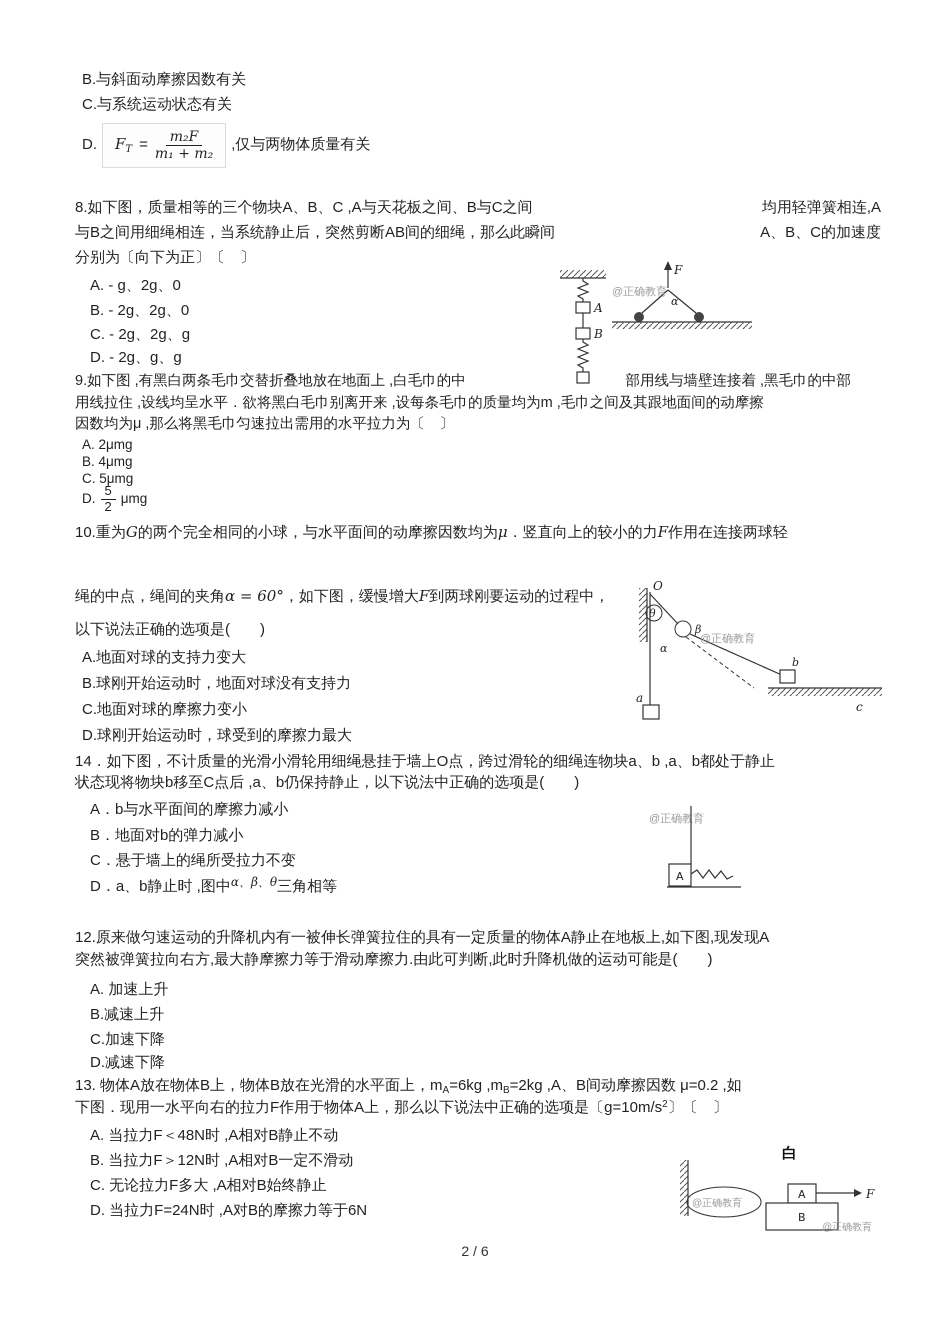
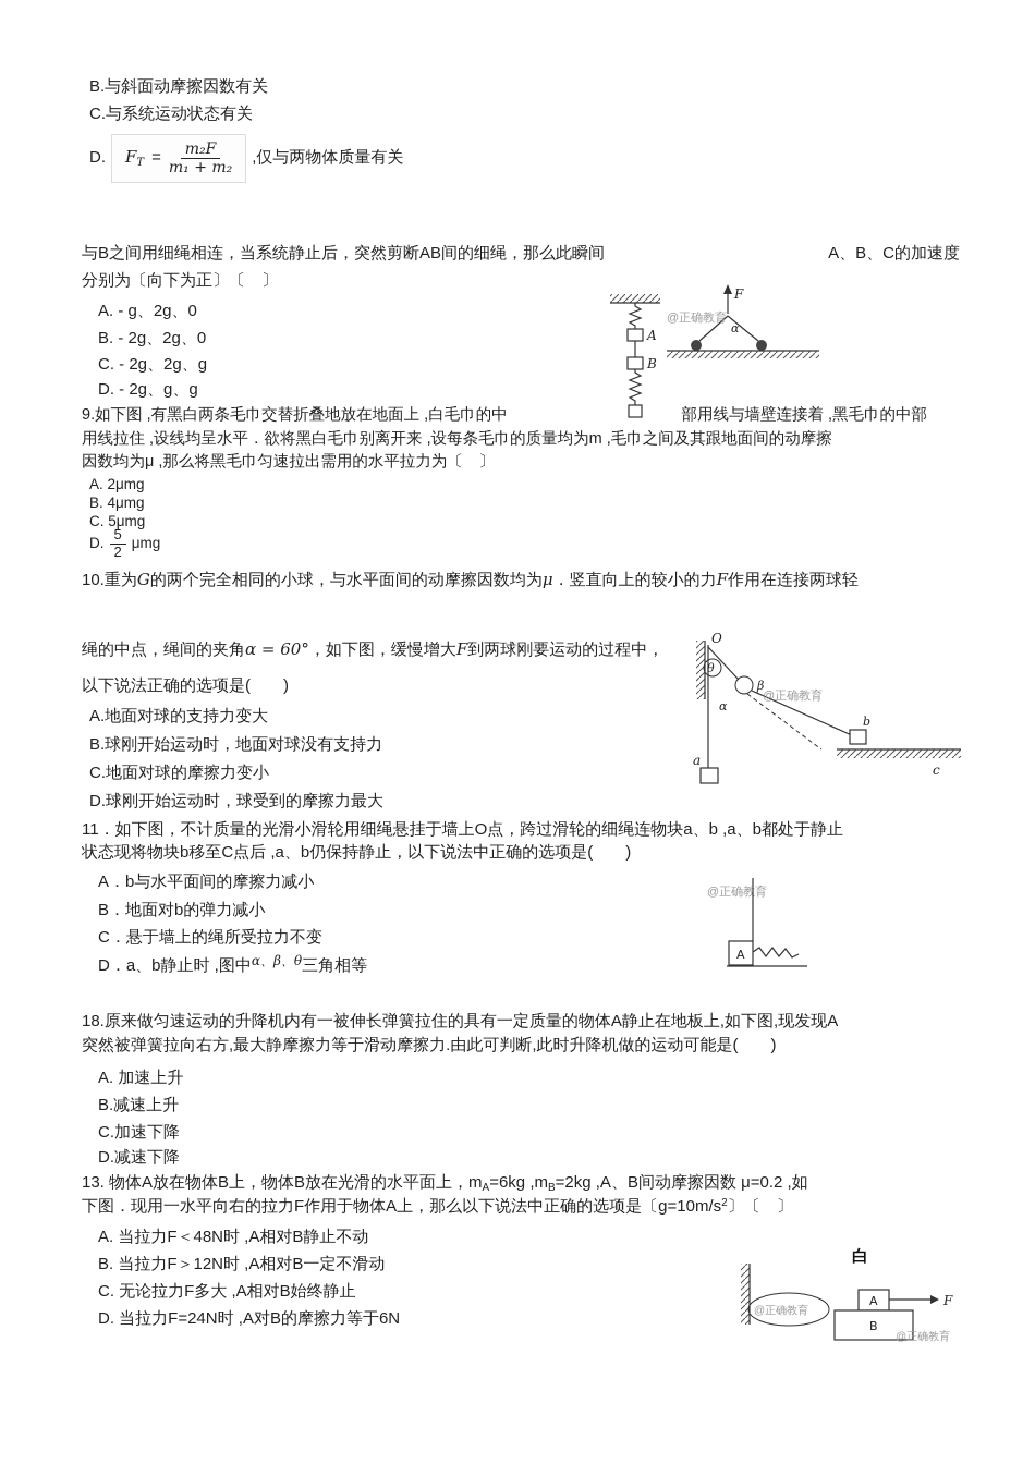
  B.与斜面动摩擦因数有关
  C.与系统运动状态有关
  D.
  FT
  =
  m₂F
  m₁ + m₂
  ,仅与两物体质量有关
- 8.如下图，质量相等的三个物块A、B、C ,A与天花板之间、B与C之间
- 均用轻弹簧相连,A
  与B之间用细绳相连，当系统静止后，突然剪断AB间的细绳，那么此瞬间
  A、B、C的加速度
  分别为〔向下为正〕〔 〕
  A. - g、2g、0
  B. - 2g、2g、0
  C. - 2g、2g、g
  D. - 2g、g、g
  A
  B
  F
  α
  @正确教育
  9.如下图 ,有黑白两条毛巾交替折叠地放在地面上 ,白毛巾的中
  部用线与墙壁连接着 ,黑毛巾的中部
  用线拉住 ,设线均呈水平．欲将黑白毛巾别离开来 ,设每条毛巾的质量均为m ,毛巾之间及其跟地面间的动摩擦
  因数均为μ ,那么将黑毛巾匀速拉出需用的水平拉力为〔 〕
  A. 2μmg
  B. 4μmg
  C. 5μmg
  D.
  5
  2
  μmg
  10.重为G的两个完全相同的小球，与水平面间的动摩擦因数均为μ．竖直向上的较小的力F作用在连接两球轻
  绳的中点，绳间的夹角α = 60°，如下图，缓慢增大F到两球刚要运动的过程中，
  以下说法正确的选项是( )
  A.地面对球的支持力变大
  B.球刚开始运动时，地面对球没有支持力
  C.地面对球的摩擦力变小
  D.球刚开始运动时，球受到的摩擦力最大
  O
  θ
  β
  α
  b
  c
  a
  @正确教育
- 14．如下图，不计质量的光滑小滑轮用细绳悬挂于墙上O点，跨过滑轮的细绳连物块a、b ,a、b都处于静止
+ 11．如下图，不计质量的光滑小滑轮用细绳悬挂于墙上O点，跨过滑轮的细绳连物块a、b ,a、b都处于静止
  状态现将物块b移至C点后 ,a、b仍保持静止，以下说法中正确的选项是( )
  A．b与水平面间的摩擦力减小
  B．地面对b的弹力减小
  C．悬于墙上的绳所受拉力不变
  D．a、b静止时 ,图中α、β、θ三角相等
  @正确教育
  A
- 12.原来做匀速运动的升降机内有一被伸长弹簧拉住的具有一定质量的物体A静止在地板上,如下图,现发现A
+ 18.原来做匀速运动的升降机内有一被伸长弹簧拉住的具有一定质量的物体A静止在地板上,如下图,现发现A
  突然被弹簧拉向右方,最大静摩擦力等于滑动摩擦力.由此可判断,此时升降机做的运动可能是( )
  A. 加速上升
  B.减速上升
  C.加速下降
  D.减速下降
  13. 物体A放在物体B上，物体B放在光滑的水平面上，mA=6kg ,mB=2kg ,A、B间动摩擦因数 μ=0.2 ,如
  下图．现用一水平向右的拉力F作用于物体A上，那么以下说法中正确的选项是〔g=10m/s2〕〔 〕
  A. 当拉力F＜48N时 ,A相对B静止不动
  B. 当拉力F＞12N时 ,A相对B一定不滑动
  C. 无论拉力F多大 ,A相对B始终静止
  D. 当拉力F=24N时 ,A对B的摩擦力等于6N
  白
  @正确教育
  A
  B
  F
  @正确教育
- 2 / 6
